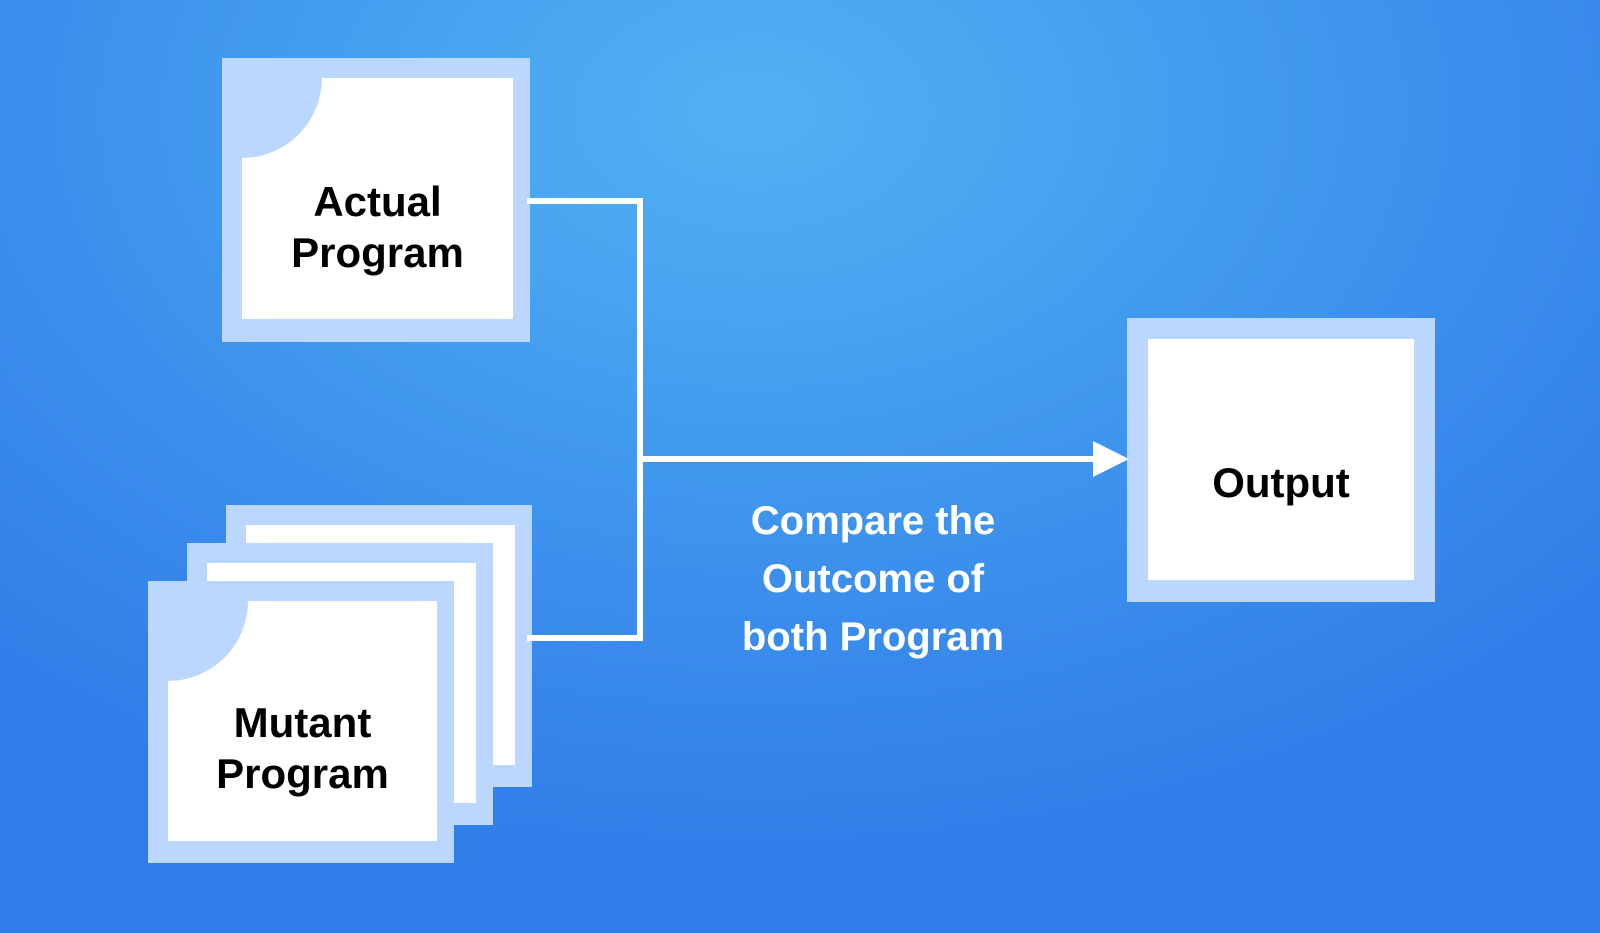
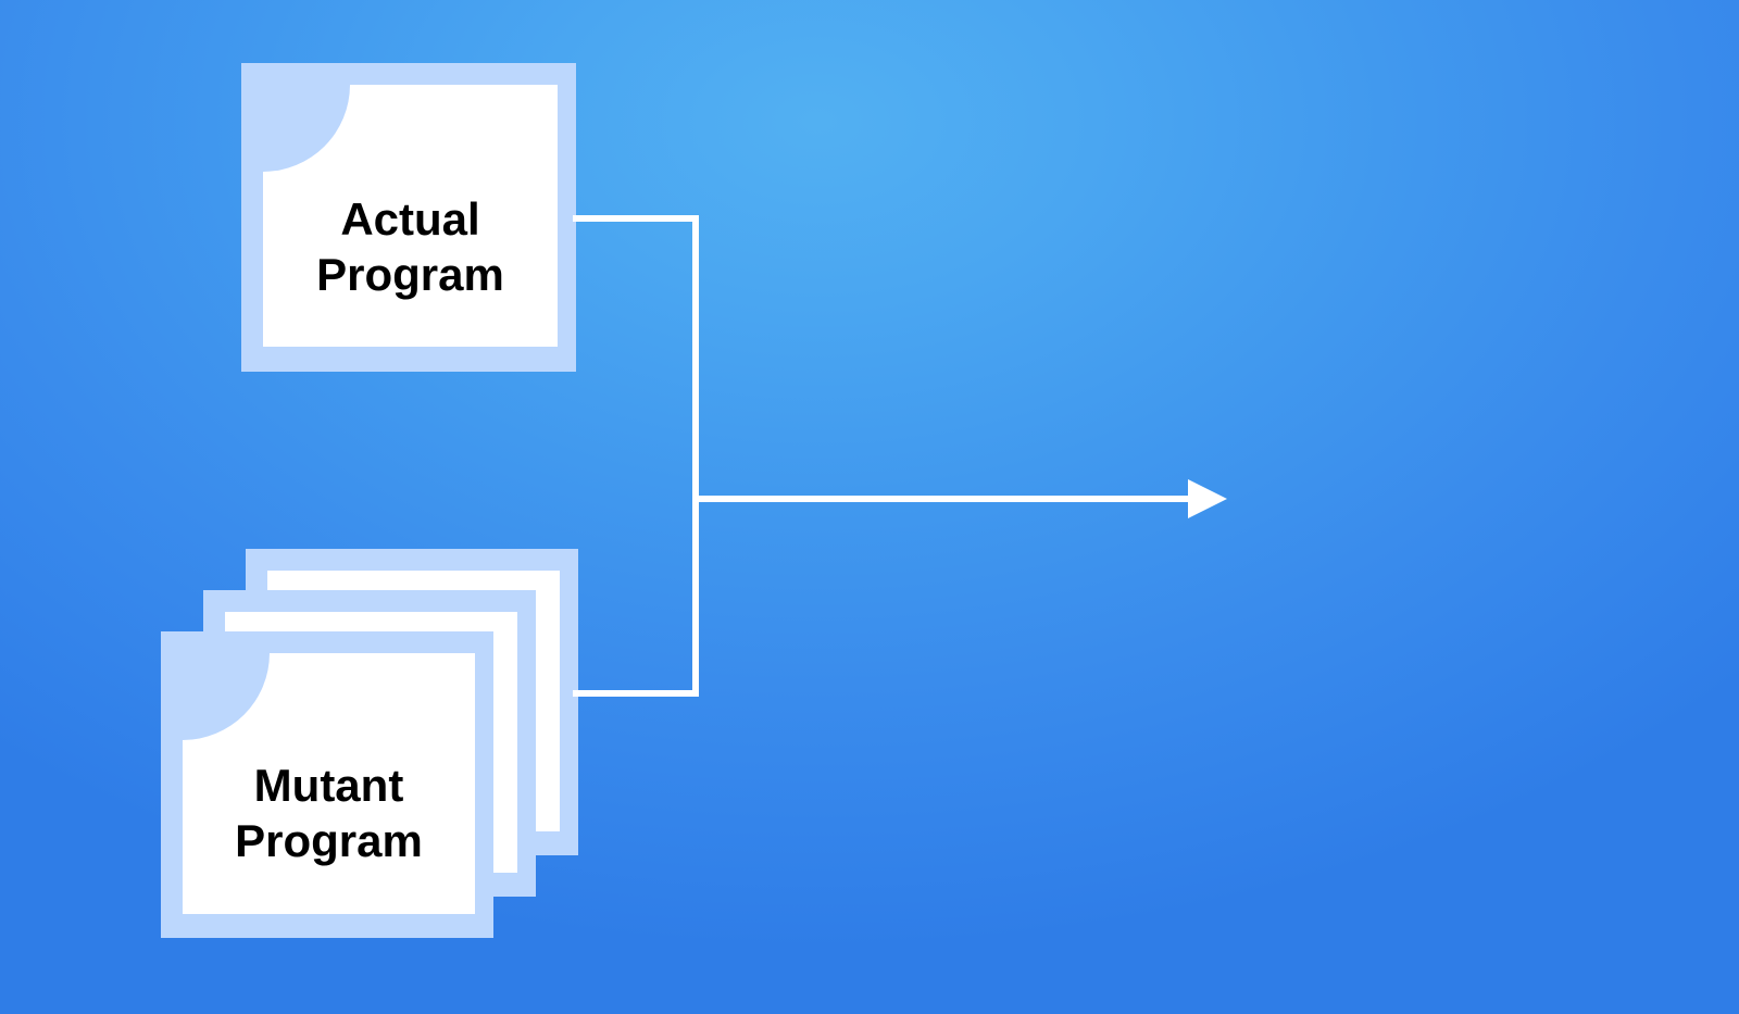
  Actual
  Program
  Mutant
  Program
- Compare the
- Outcome of
- both Program
- Output
